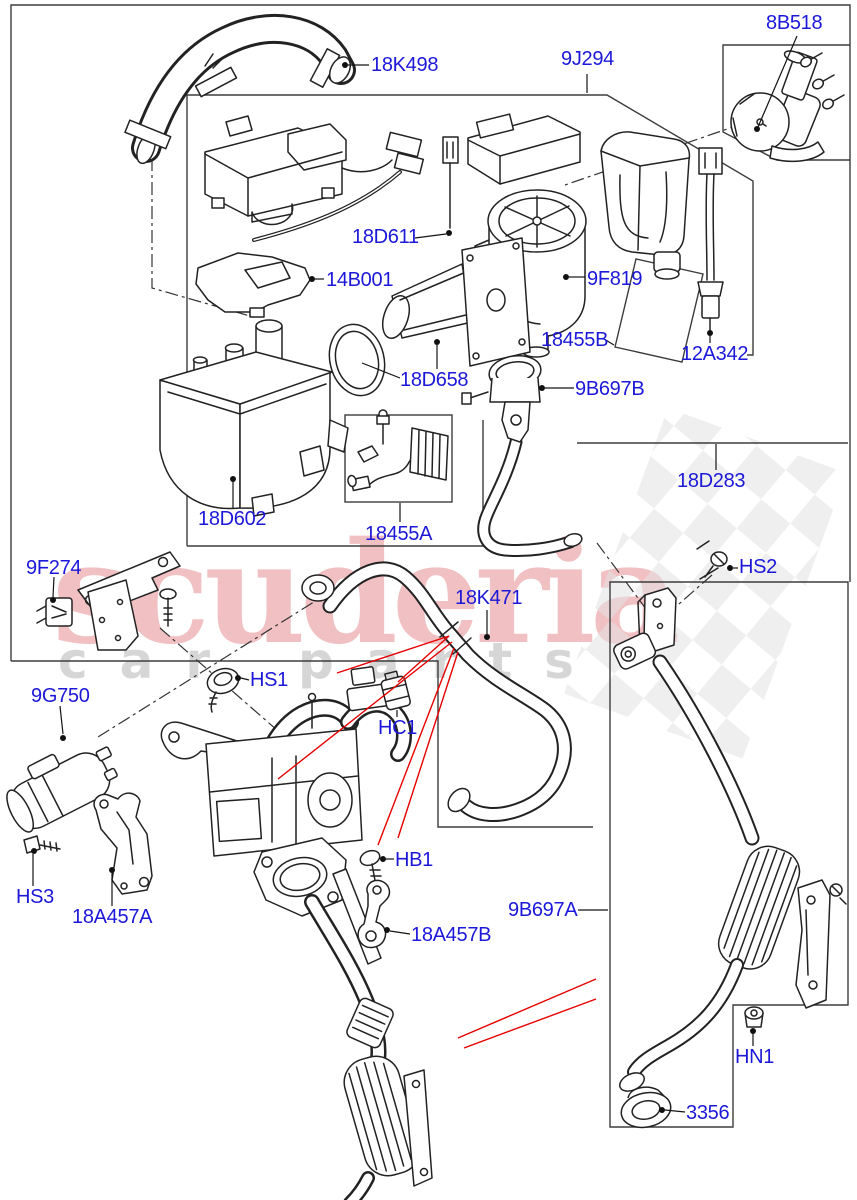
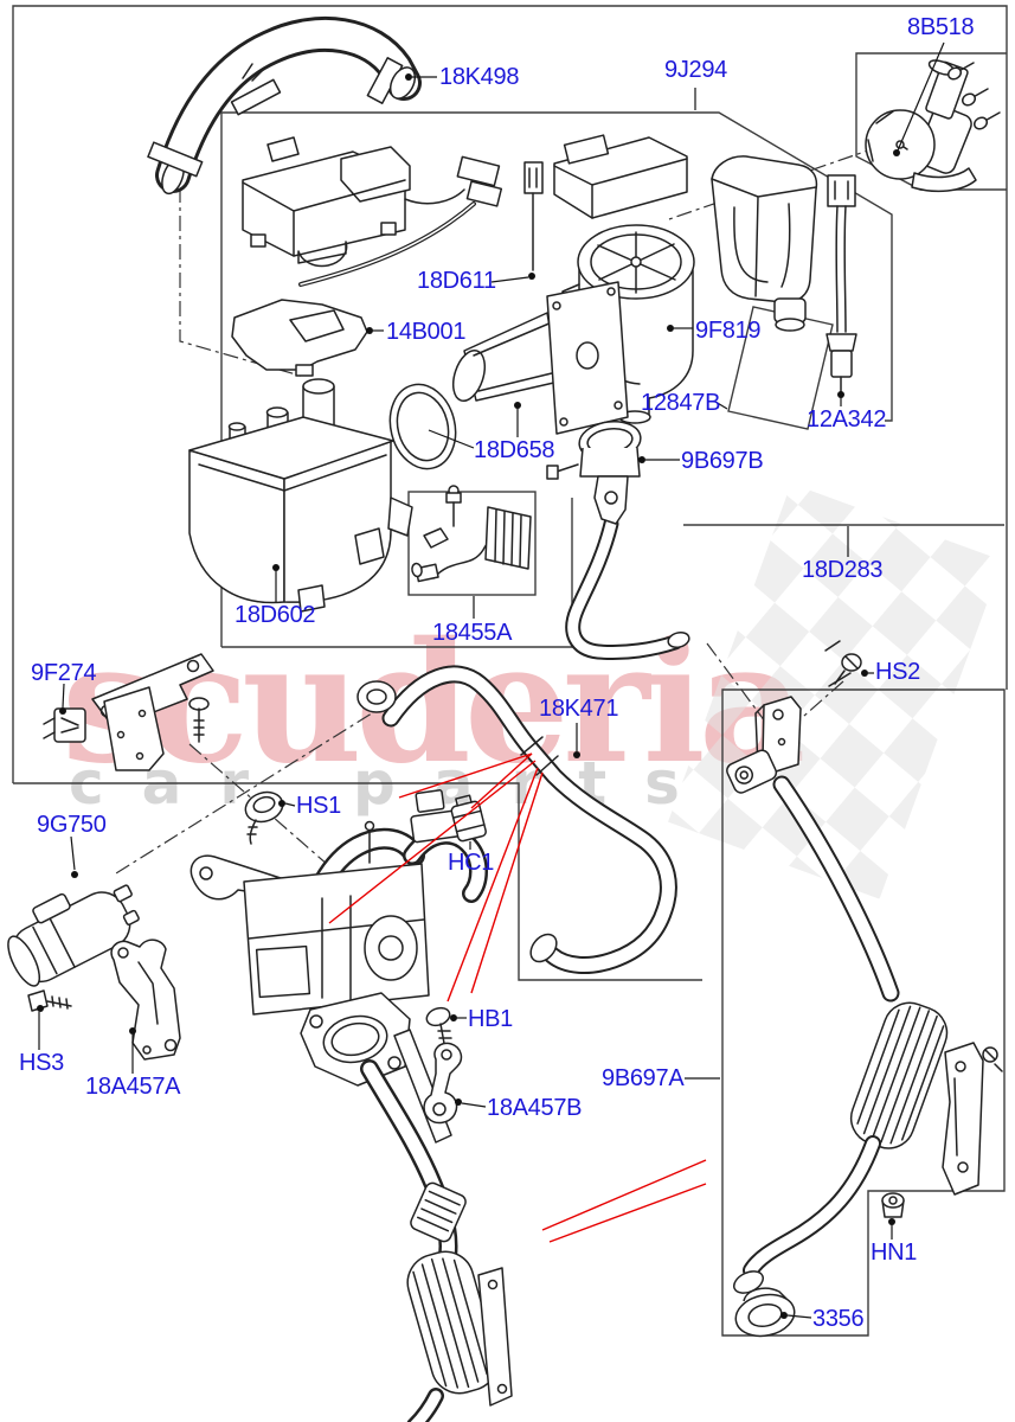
  18K498
  9J294
  8B518
  18D611
  14B001
  9F819
- 18455B
+ 12847B
  12A342
  18D658
  9B697B
  18D283
  18455A
  18D602
  9F274
  HS2
  18K471
  9G750
  HS1
  HC1
  HB1
  HS3
  18A457A
  18A457B
  9B697A
  HN1
  3356
